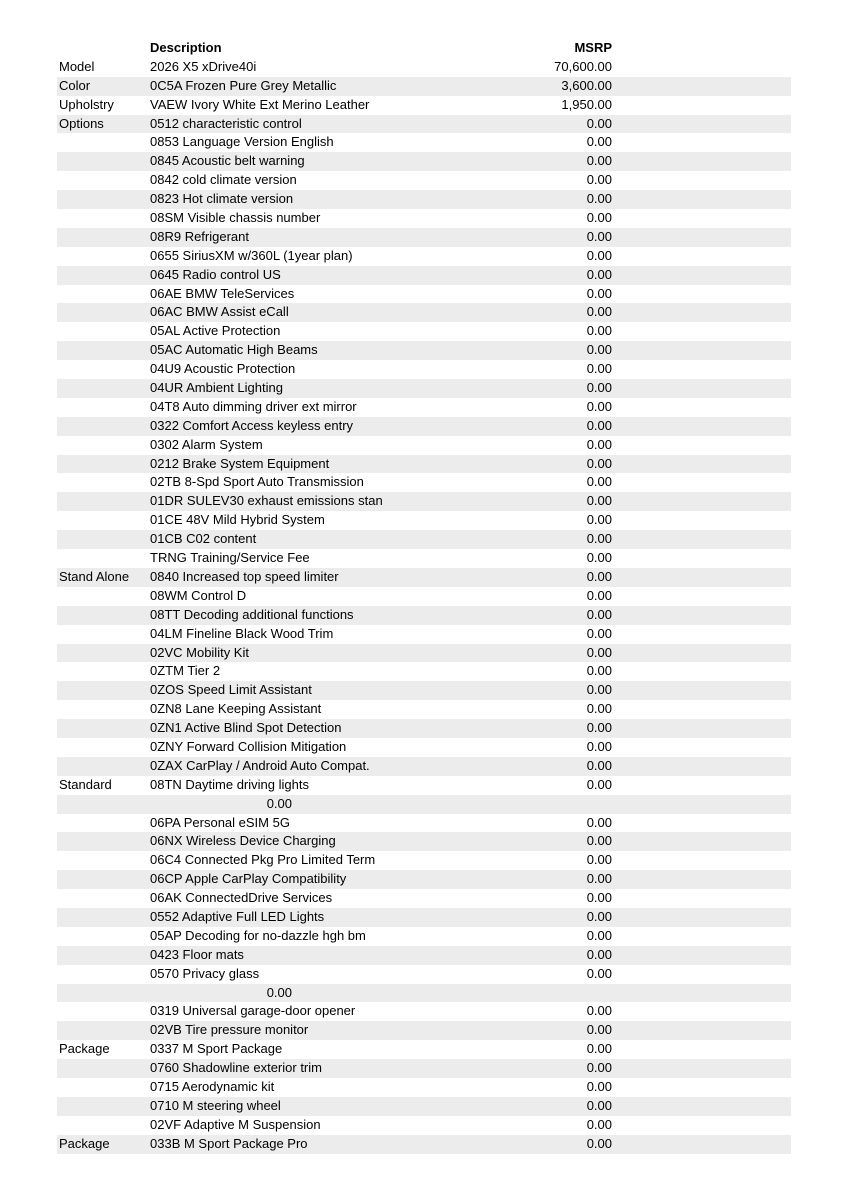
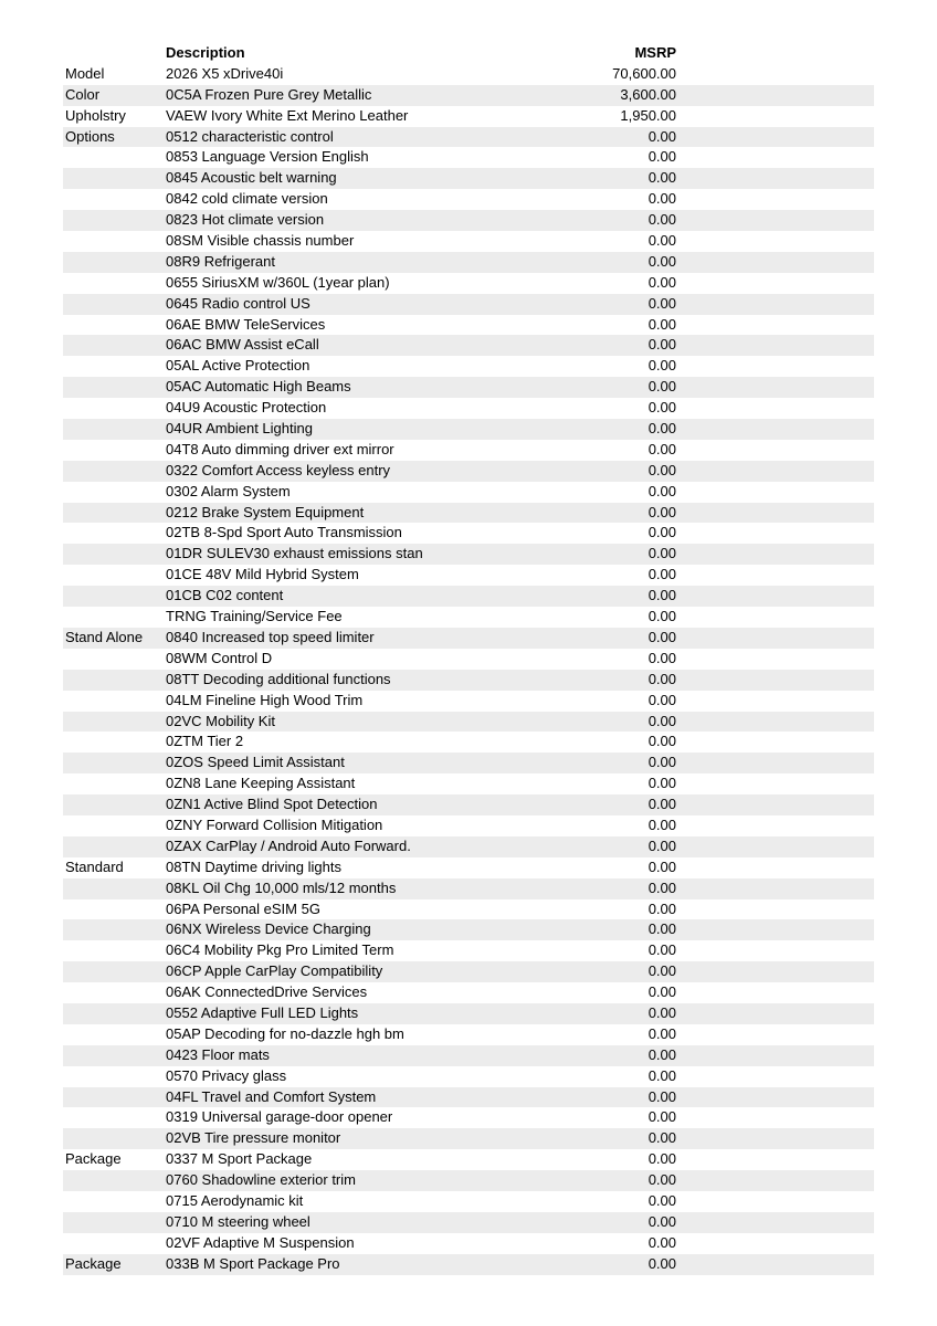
  Description
  MSRP
  Model
  2026 X5 xDrive40i
  70,600.00
  Color
  0C5A Frozen Pure Grey Metallic
  3,600.00
  Upholstry
  VAEW Ivory White Ext Merino Leather
  1,950.00
  Options
  0512 characteristic control
  0.00
  0853 Language Version English
  0.00
  0845 Acoustic belt warning
  0.00
  0842 cold climate version
  0.00
  0823 Hot climate version
  0.00
  08SM Visible chassis number
  0.00
  08R9 Refrigerant
  0.00
  0655 SiriusXM w/360L (1year plan)
  0.00
  0645 Radio control US
  0.00
  06AE BMW TeleServices
  0.00
  06AC BMW Assist eCall
  0.00
  05AL Active Protection
  0.00
  05AC Automatic High Beams
  0.00
  04U9 Acoustic Protection
  0.00
  04UR Ambient Lighting
  0.00
  04T8 Auto dimming driver ext mirror
  0.00
  0322 Comfort Access keyless entry
  0.00
  0302 Alarm System
  0.00
  0212 Brake System Equipment
  0.00
  02TB 8-Spd Sport Auto Transmission
  0.00
  01DR SULEV30 exhaust emissions stan
  0.00
  01CE 48V Mild Hybrid System
  0.00
  01CB C02 content
  0.00
  TRNG Training/Service Fee
  0.00
  Stand Alone
  0840 Increased top speed limiter
  0.00
  08WM Control D
  0.00
  08TT Decoding additional functions
  0.00
- 04LM Fineline Black Wood Trim
+ 04LM Fineline High Wood Trim
  0.00
  02VC Mobility Kit
  0.00
  0ZTM Tier 2
  0.00
  0ZOS Speed Limit Assistant
  0.00
  0ZN8 Lane Keeping Assistant
  0.00
  0ZN1 Active Blind Spot Detection
  0.00
  0ZNY Forward Collision Mitigation
  0.00
- 0ZAX CarPlay / Android Auto Compat.
+ 0ZAX CarPlay / Android Auto Forward.
  0.00
  Standard
  08TN Daytime driving lights
  0.00
+ 08KL Oil Chg 10,000 mls/12 months
  0.00
  06PA Personal eSIM 5G
  0.00
  06NX Wireless Device Charging
  0.00
- 06C4 Connected Pkg Pro Limited Term
+ 06C4 Mobility Pkg Pro Limited Term
  0.00
  06CP Apple CarPlay Compatibility
  0.00
  06AK ConnectedDrive Services
  0.00
  0552 Adaptive Full LED Lights
  0.00
  05AP Decoding for no-dazzle hgh bm
  0.00
  0423 Floor mats
  0.00
  0570 Privacy glass
  0.00
+ 04FL Travel and Comfort System
  0.00
  0319 Universal garage-door opener
  0.00
  02VB Tire pressure monitor
  0.00
  Package
  0337 M Sport Package
  0.00
  0760 Shadowline exterior trim
  0.00
  0715 Aerodynamic kit
  0.00
  0710 M steering wheel
  0.00
  02VF Adaptive M Suspension
  0.00
  Package
  033B M Sport Package Pro
  0.00
